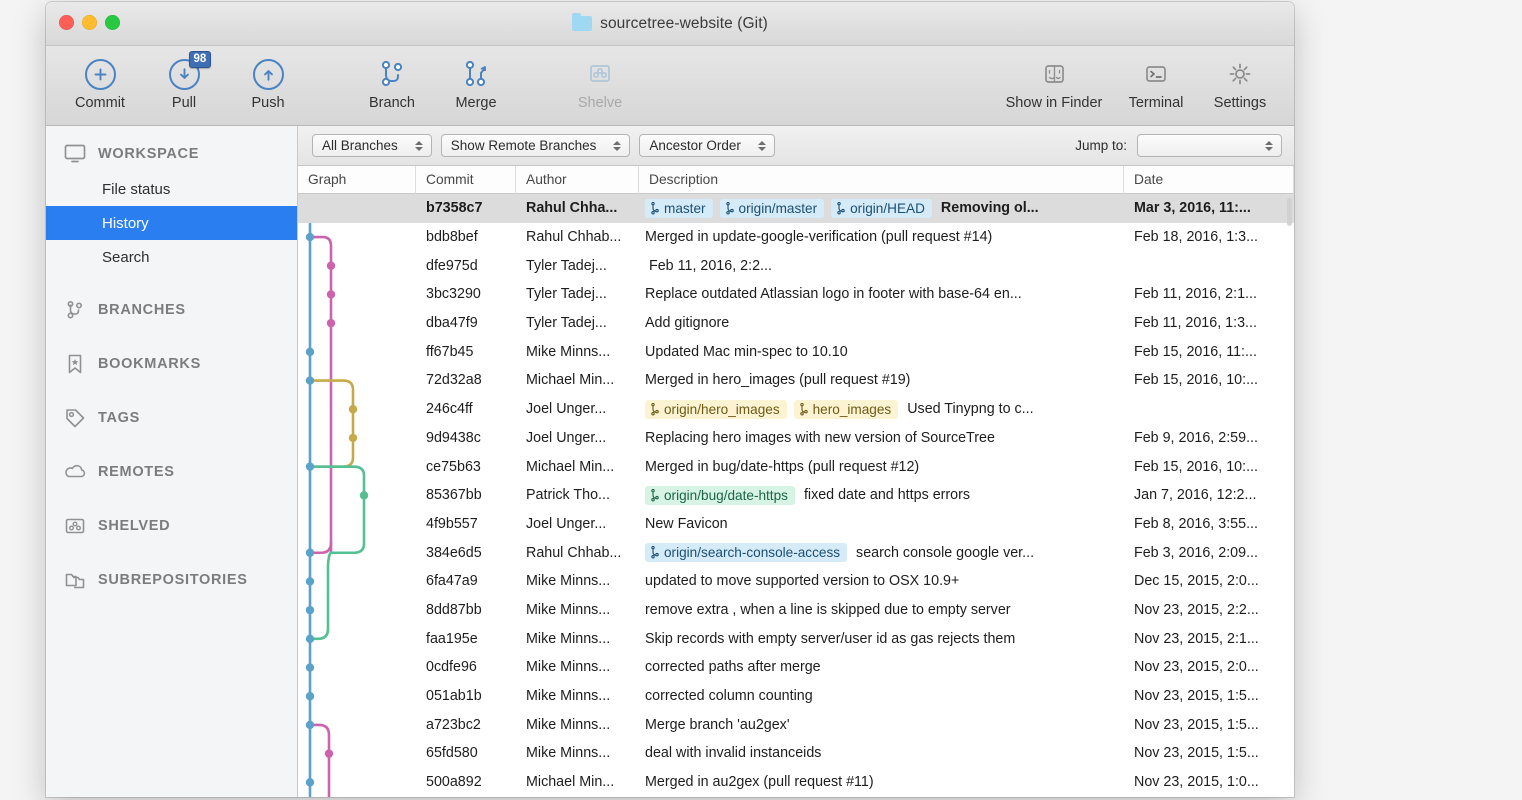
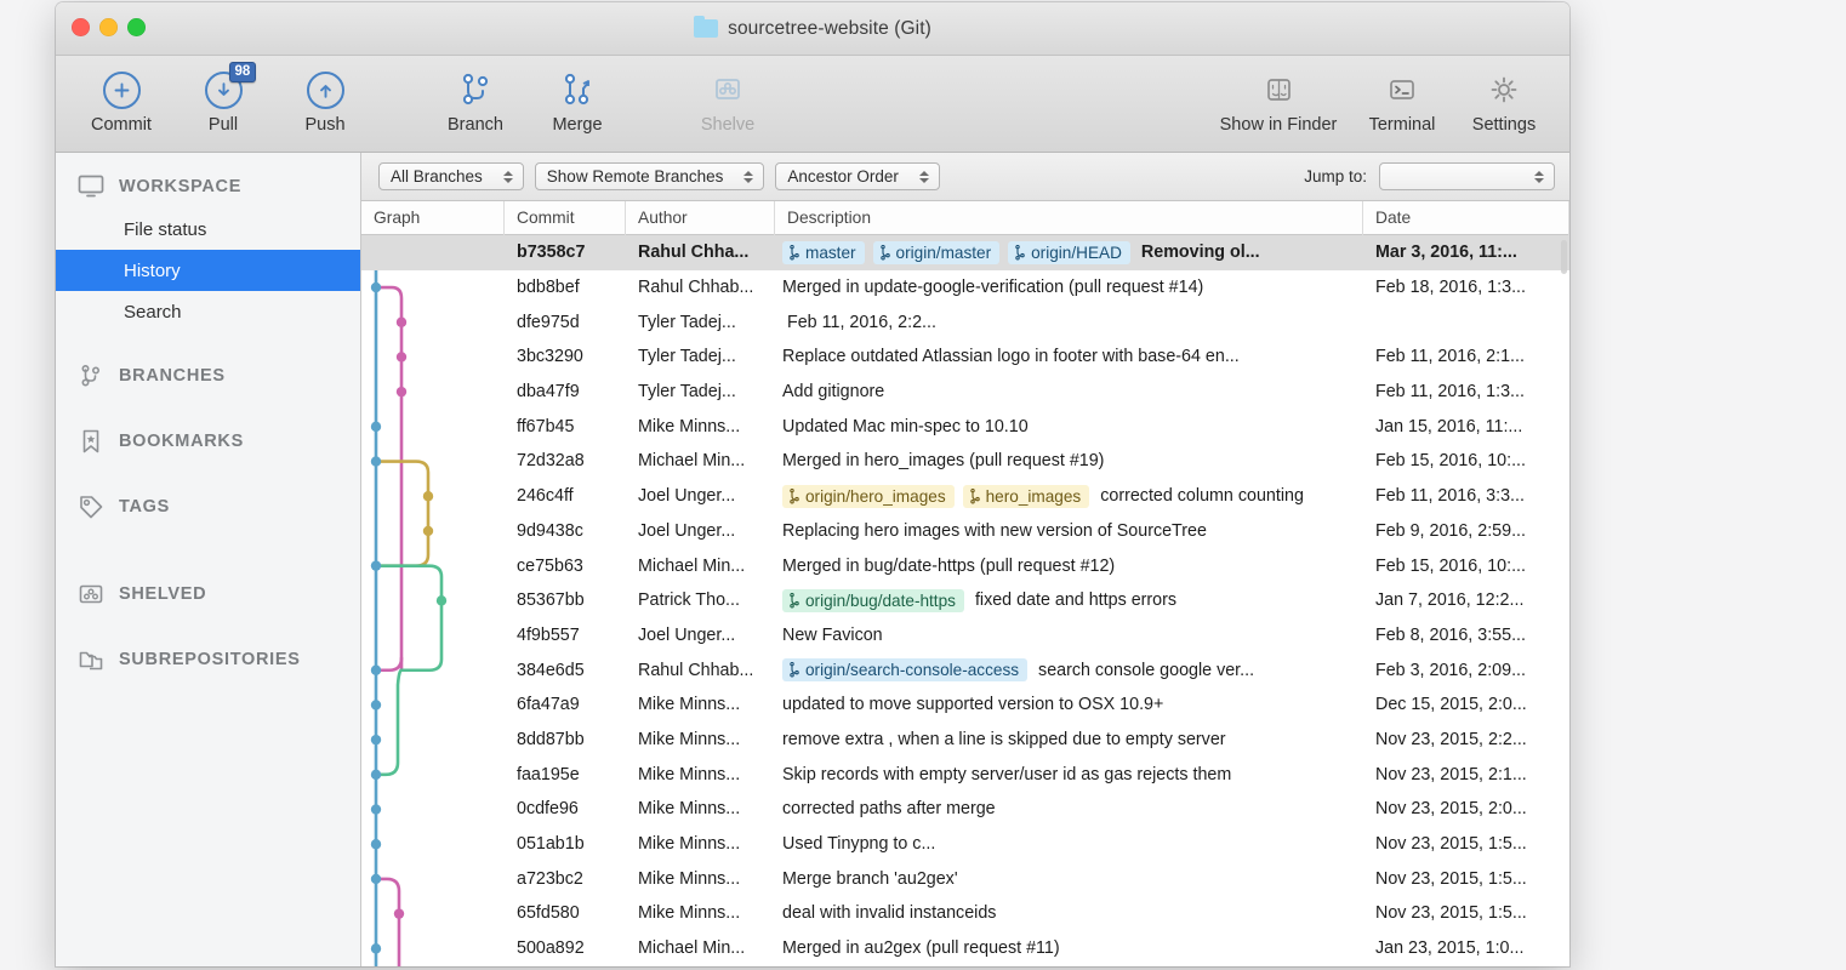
  sourcetree-website (Git)
  Commit
  98
  Pull
  Push
  Branch
  Merge
  Shelve
  Show in Finder
  Terminal
  Settings
  WORKSPACE
  File status
  History
  Search
  BRANCHES
  BOOKMARKS
  TAGS
- REMOTES
  SHELVED
  SUBREPOSITORIES
  All Branches
  Show Remote Branches
  Ancestor Order
  Jump to:
  Graph
  Commit
  Author
  Description
  Date
  b7358c7
  Rahul Chha...
  master
  origin/master
  origin/HEAD
  Removing ol...
  Mar 3, 2016, 11:...
  bdb8bef
  Rahul Chhab...
  Merged in update-google-verification (pull request #14)
  Feb 18, 2016, 1:3...
  dfe975d
  Tyler Tadej...
  Feb 11, 2016, 2:2...
  3bc3290
  Tyler Tadej...
  Replace outdated Atlassian logo in footer with base-64 en...
  Feb 11, 2016, 2:1...
  dba47f9
  Tyler Tadej...
  Add gitignore
  Feb 11, 2016, 1:3...
  ff67b45
  Mike Minns...
  Updated Mac min-spec to 10.10
- Feb 15, 2016, 11:...
+ Jan 15, 2016, 11:...
  72d32a8
  Michael Min...
  Merged in hero_images (pull request #19)
  Feb 15, 2016, 10:...
  246c4ff
  Joel Unger...
  origin/hero_images
  hero_images
- Used Tinypng to c...
+ corrected column counting
+ Feb 11, 2016, 3:3...
  9d9438c
  Joel Unger...
  Replacing hero images with new version of SourceTree
  Feb 9, 2016, 2:59...
  ce75b63
  Michael Min...
  Merged in bug/date-https (pull request #12)
  Feb 15, 2016, 10:...
  85367bb
  Patrick Tho...
  origin/bug/date-https
  fixed date and https errors
  Jan 7, 2016, 12:2...
  4f9b557
  Joel Unger...
  New Favicon
  Feb 8, 2016, 3:55...
  384e6d5
  Rahul Chhab...
  origin/search-console-access
  search console google ver...
  Feb 3, 2016, 2:09...
  6fa47a9
  Mike Minns...
  updated to move supported version to OSX 10.9+
  Dec 15, 2015, 2:0...
  8dd87bb
  Mike Minns...
  remove extra , when a line is skipped due to empty server
  Nov 23, 2015, 2:2...
  faa195e
  Mike Minns...
  Skip records with empty server/user id as gas rejects them
  Nov 23, 2015, 2:1...
  0cdfe96
  Mike Minns...
  corrected paths after merge
  Nov 23, 2015, 2:0...
  051ab1b
  Mike Minns...
- corrected column counting
+ Used Tinypng to c...
  Nov 23, 2015, 1:5...
  a723bc2
  Mike Minns...
  Merge branch 'au2gex'
  Nov 23, 2015, 1:5...
  65fd580
  Mike Minns...
  deal with invalid instanceids
  Nov 23, 2015, 1:5...
  500a892
  Michael Min...
  Merged in au2gex (pull request #11)
- Nov 23, 2015, 1:0...
+ Jan 23, 2015, 1:0...
